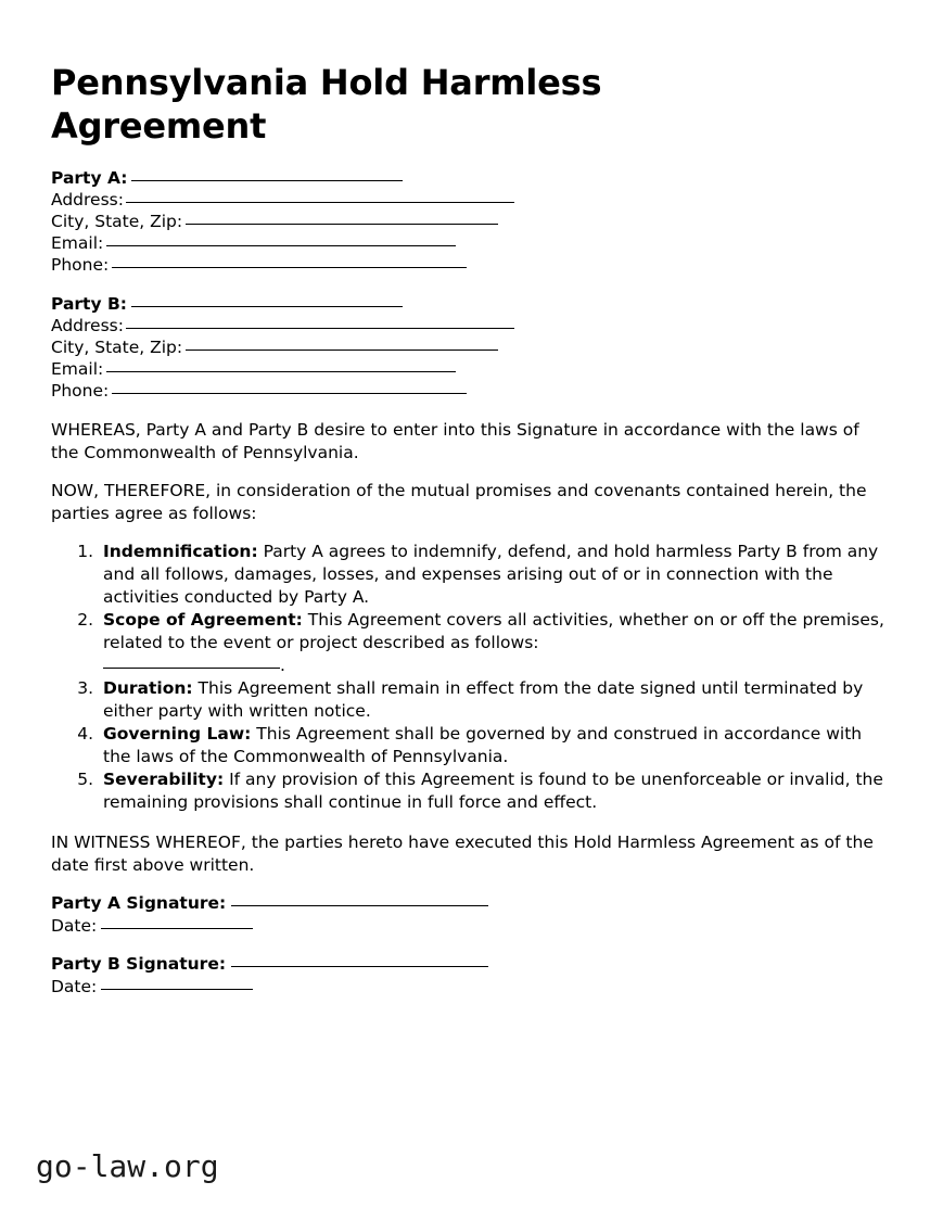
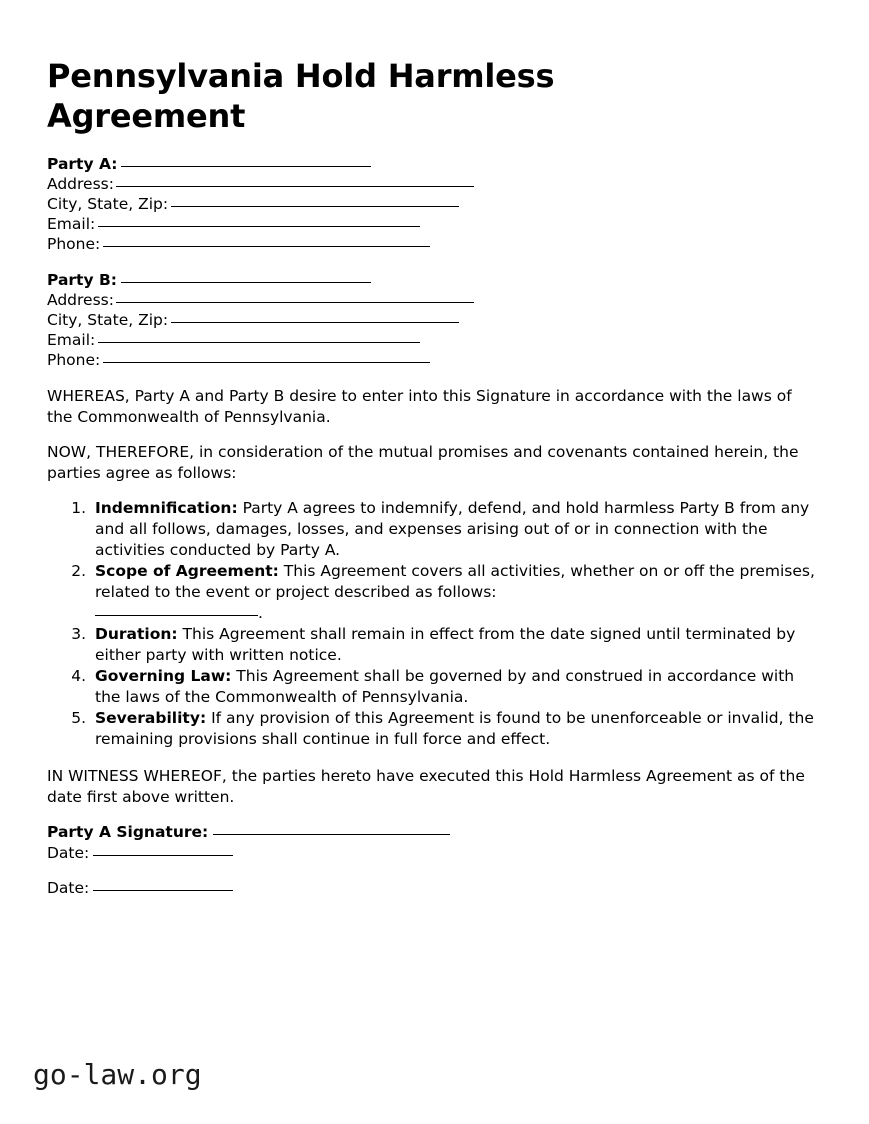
  Pennsylvania Hold Harmless Agreement
  Party A:
  Address:
  City, State, Zip:
  Email:
  Phone:
  Party B:
  Address:
  City, State, Zip:
  Email:
  Phone:
  WHEREAS, Party A and Party B desire to enter into this Signature in accordance with the laws of the Commonwealth of Pennsylvania.
  NOW, THEREFORE, in consideration of the mutual promises and covenants contained herein, the parties agree as follows:
  Indemnification: Party A agrees to indemnify, defend, and hold harmless Party B from any and all follows, damages, losses, and expenses arising out of or in connection with the activities conducted by Party A.
  Scope of Agreement: This Agreement covers all activities, whether on or off the premises, related to the event or project described as follows:
  .
  Duration: This Agreement shall remain in effect from the date signed until terminated by either party with written notice.
  Governing Law: This Agreement shall be governed by and construed in accordance with the laws of the Commonwealth of Pennsylvania.
  Severability: If any provision of this Agreement is found to be unenforceable or invalid, the remaining provisions shall continue in full force and effect.
  IN WITNESS WHEREOF, the parties hereto have executed this Hold Harmless Agreement as of the date first above written.
  Party A Signature:
  Date:
- Party B Signature:
  Date:
  go-law.org
